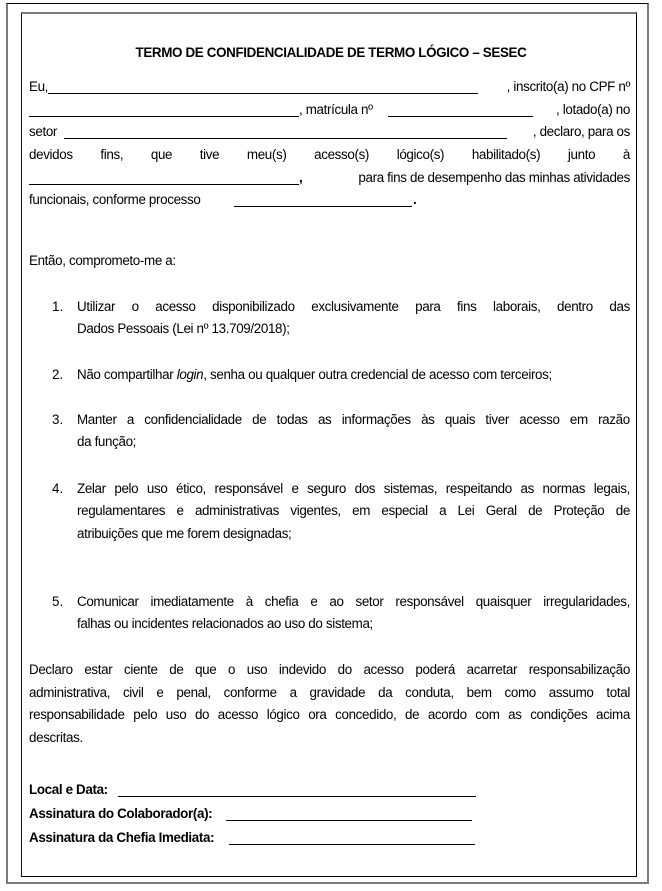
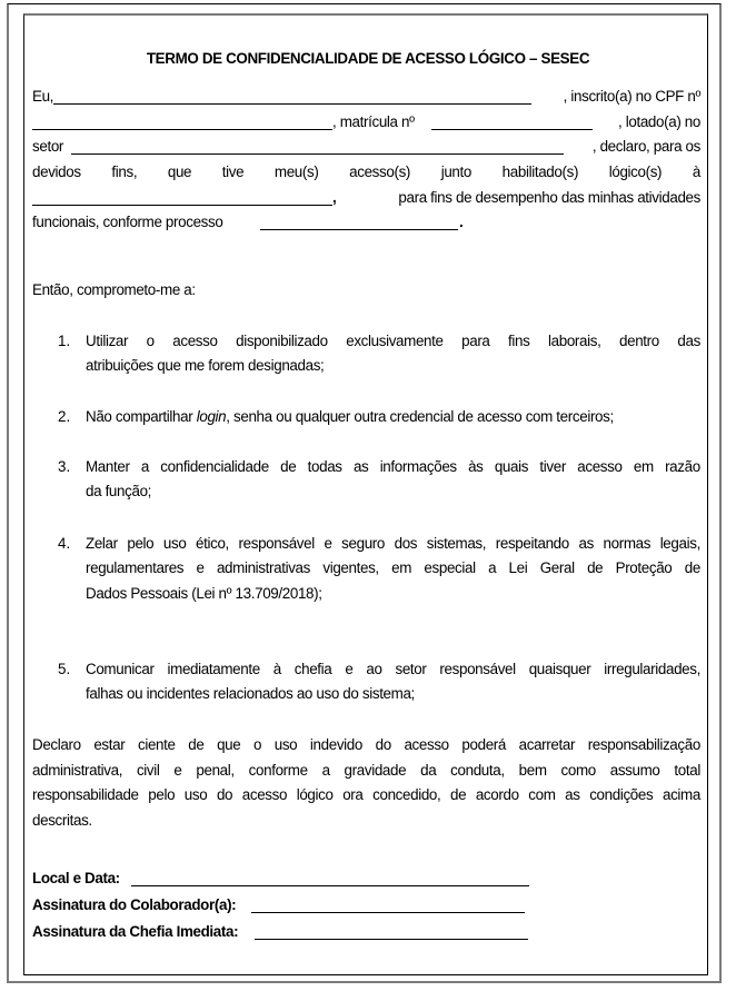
- TERMO DE CONFIDENCIALIDADE DE TERMO LÓGICO – SESEC
+ TERMO DE CONFIDENCIALIDADE DE ACESSO LÓGICO – SESEC
  Eu,
  , inscrito(a) no CPF nº
  , matrícula nº
  , lotado(a) no
  setor
  , declaro, para os
  devidos
  fins,
  que
  tive
  meu(s)
  acesso(s)
- lógico(s)
+ junto
  habilitado(s)
- junto
+ lógico(s)
  à
  ,
  para fins de desempenho das minhas atividades
  funcionais, conforme processo
  .
  Então, comprometo-me a:
  1.
  Utilizar
  o
  acesso
  disponibilizado
  exclusivamente
  para
  fins
  laborais,
  dentro
  das
- Dados Pessoais (Lei nº 13.709/2018);
+ atribuições que me forem designadas;
  2.
  Não compartilhar login, senha ou qualquer outra credencial de acesso com terceiros;
  3.
  Manter
  a
  confidencialidade
  de
  todas
  as
  informações
  às
  quais
  tiver
  acesso
  em
  razão
  da função;
  4.
  Zelar
  pelo
  uso
  ético,
  responsável
  e
  seguro
  dos
  sistemas,
  respeitando
  as
  normas
  legais,
  regulamentares
  e
  administrativas
  vigentes,
  em
  especial
  a
  Lei
  Geral
  de
  Proteção
  de
- atribuições que me forem designadas;
+ Dados Pessoais (Lei nº 13.709/2018);
  5.
  Comunicar
  imediatamente
  à
  chefia
  e
  ao
  setor
  responsável
  quaisquer
  irregularidades,
  falhas ou incidentes relacionados ao uso do sistema;
  Declaro
  estar
  ciente
  de
  que
  o
  uso
  indevido
  do
  acesso
  poderá
  acarretar
  responsabilização
  administrativa,
  civil
  e
  penal,
  conforme
  a
  gravidade
  da
  conduta,
  bem
  como
  assumo
  total
  responsabilidade
  pelo
  uso
  do
  acesso
  lógico
  ora
  concedido,
  de
  acordo
  com
  as
  condições
  acima
  descritas.
  Local e Data:
  Assinatura do Colaborador(a):
  Assinatura da Chefia Imediata:
